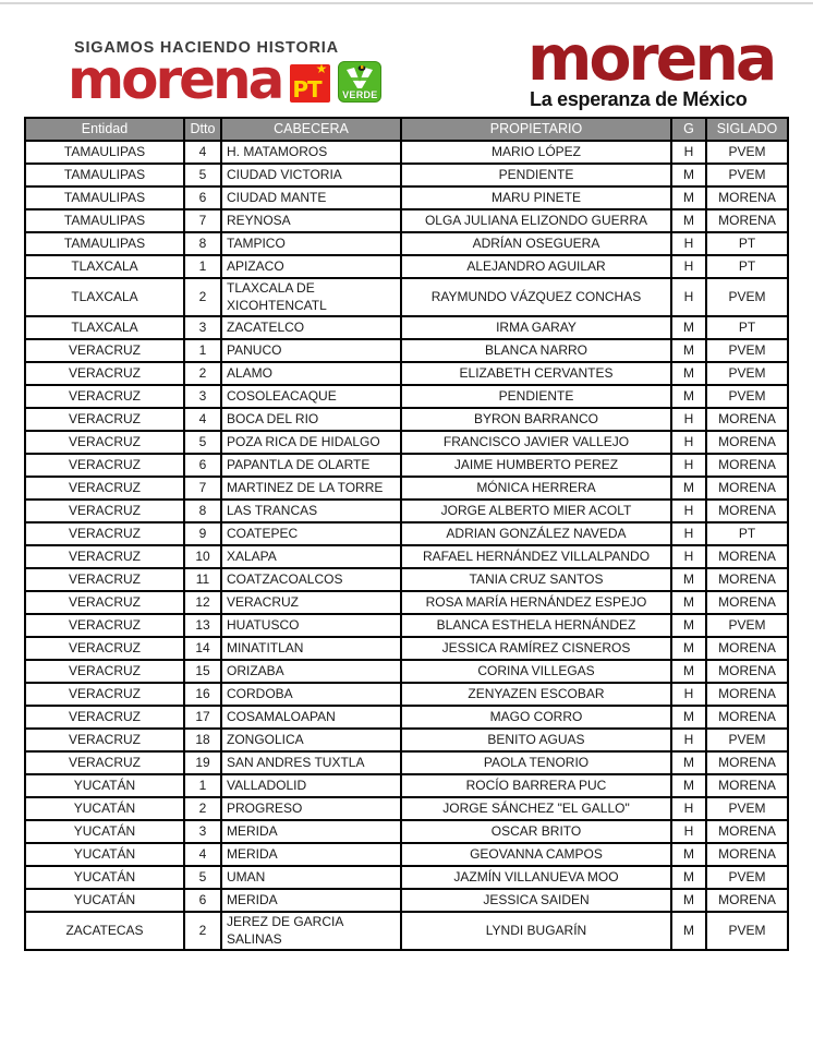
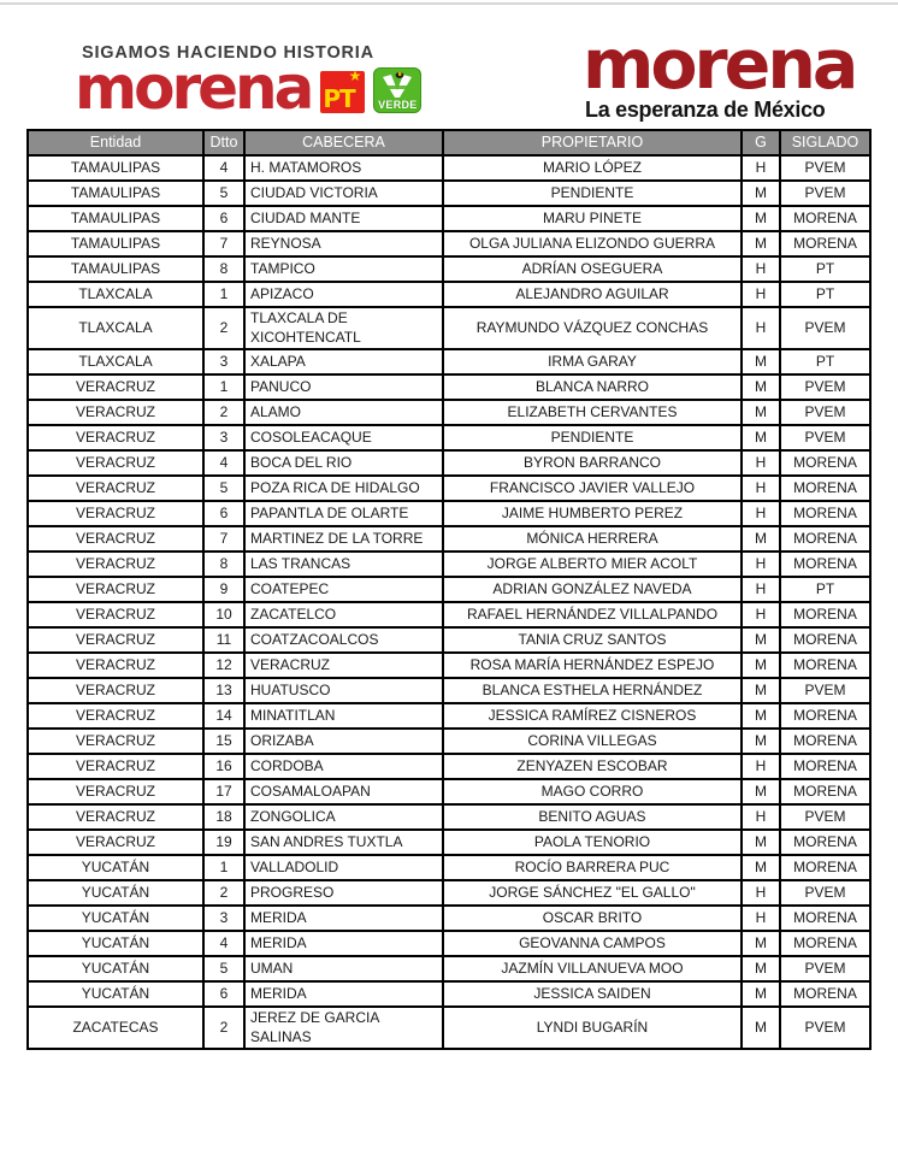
  SIGAMOS HACIENDO HISTORIA
  morena
  ★
  PT
  VERDE
  morena
  La esperanza de México
  Entidad	Dtto	CABECERA	PROPIETARIO	G	SIGLADO
  TAMAULIPAS	4	H. MATAMOROS	MARIO LÓPEZ	H	PVEM
  TAMAULIPAS	5	CIUDAD VICTORIA	PENDIENTE	M	PVEM
  TAMAULIPAS	6	CIUDAD MANTE	MARU PINETE	M	MORENA
  TAMAULIPAS	7	REYNOSA	OLGA JULIANA ELIZONDO GUERRA	M	MORENA
  TAMAULIPAS	8	TAMPICO	ADRÍAN OSEGUERA	H	PT
  TLAXCALA	1	APIZACO	ALEJANDRO AGUILAR	H	PT
  TLAXCALA	2	TLAXCALA DE XICOHTENCATL	RAYMUNDO VÁZQUEZ CONCHAS	H	PVEM
- TLAXCALA	3	ZACATELCO	IRMA GARAY	M	PT
+ TLAXCALA	3	XALAPA	IRMA GARAY	M	PT
  VERACRUZ	1	PANUCO	BLANCA NARRO	M	PVEM
  VERACRUZ	2	ALAMO	ELIZABETH CERVANTES	M	PVEM
  VERACRUZ	3	COSOLEACAQUE	PENDIENTE	M	PVEM
  VERACRUZ	4	BOCA DEL RIO	BYRON BARRANCO	H	MORENA
  VERACRUZ	5	POZA RICA DE HIDALGO	FRANCISCO JAVIER VALLEJO	H	MORENA
  VERACRUZ	6	PAPANTLA DE OLARTE	JAIME HUMBERTO PEREZ	H	MORENA
  VERACRUZ	7	MARTINEZ DE LA TORRE	MÓNICA HERRERA	M	MORENA
  VERACRUZ	8	LAS TRANCAS	JORGE ALBERTO MIER ACOLT	H	MORENA
  VERACRUZ	9	COATEPEC	ADRIAN GONZÁLEZ NAVEDA	H	PT
- VERACRUZ	10	XALAPA	RAFAEL HERNÁNDEZ VILLALPANDO	H	MORENA
+ VERACRUZ	10	ZACATELCO	RAFAEL HERNÁNDEZ VILLALPANDO	H	MORENA
  VERACRUZ	11	COATZACOALCOS	TANIA CRUZ SANTOS	M	MORENA
  VERACRUZ	12	VERACRUZ	ROSA MARÍA HERNÁNDEZ ESPEJO	M	MORENA
  VERACRUZ	13	HUATUSCO	BLANCA ESTHELA HERNÁNDEZ	M	PVEM
  VERACRUZ	14	MINATITLAN	JESSICA RAMÍREZ CISNEROS	M	MORENA
  VERACRUZ	15	ORIZABA	CORINA VILLEGAS	M	MORENA
  VERACRUZ	16	CORDOBA	ZENYAZEN ESCOBAR	H	MORENA
  VERACRUZ	17	COSAMALOAPAN	MAGO CORRO	M	MORENA
  VERACRUZ	18	ZONGOLICA	BENITO AGUAS	H	PVEM
  VERACRUZ	19	SAN ANDRES TUXTLA	PAOLA TENORIO	M	MORENA
  YUCATÁN	1	VALLADOLID	ROCÍO BARRERA PUC	M	MORENA
  YUCATÁN	2	PROGRESO	JORGE SÁNCHEZ "EL GALLO"	H	PVEM
  YUCATÁN	3	MERIDA	OSCAR BRITO	H	MORENA
  YUCATÁN	4	MERIDA	GEOVANNA CAMPOS	M	MORENA
  YUCATÁN	5	UMAN	JAZMÍN VILLANUEVA MOO	M	PVEM
  YUCATÁN	6	MERIDA	JESSICA SAIDEN	M	MORENA
  ZACATECAS	2	JEREZ DE GARCIA SALINAS	LYNDI BUGARÍN	M	PVEM
